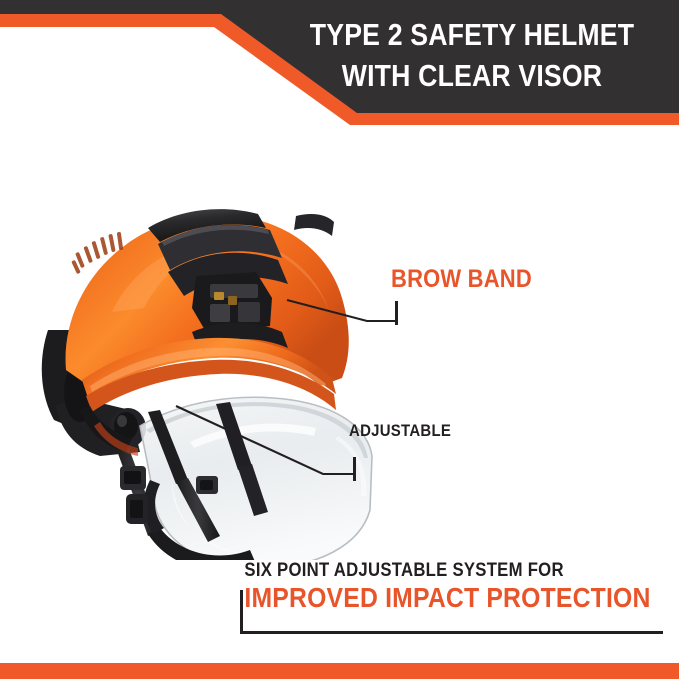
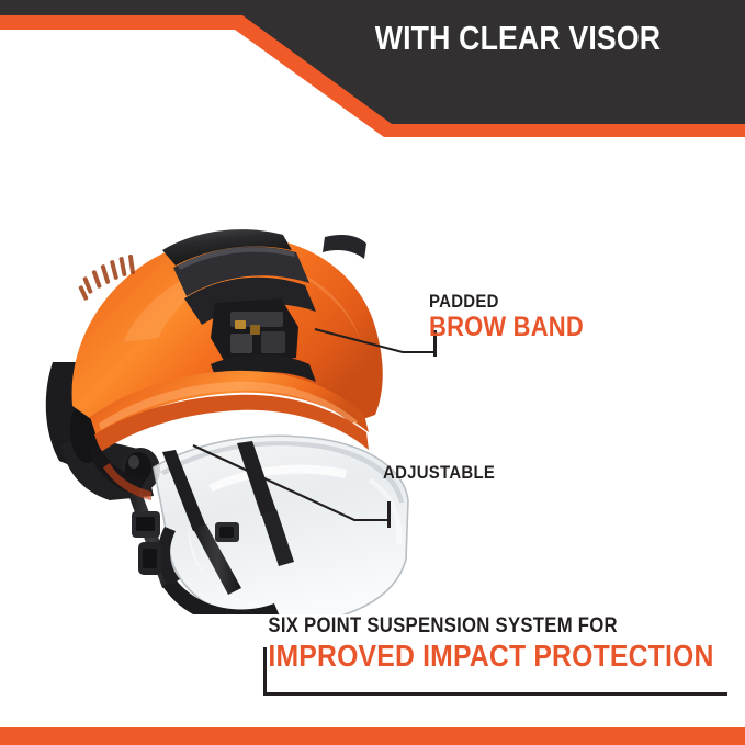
- TYPE 2 SAFETY HELMET
  WITH CLEAR VISOR
+ PADDED
  BROW BAND
  ADJUSTABLE
- SIX POINT ADJUSTABLE SYSTEM FOR
+ SIX POINT SUSPENSION SYSTEM FOR
  IMPROVED IMPACT PROTECTION
